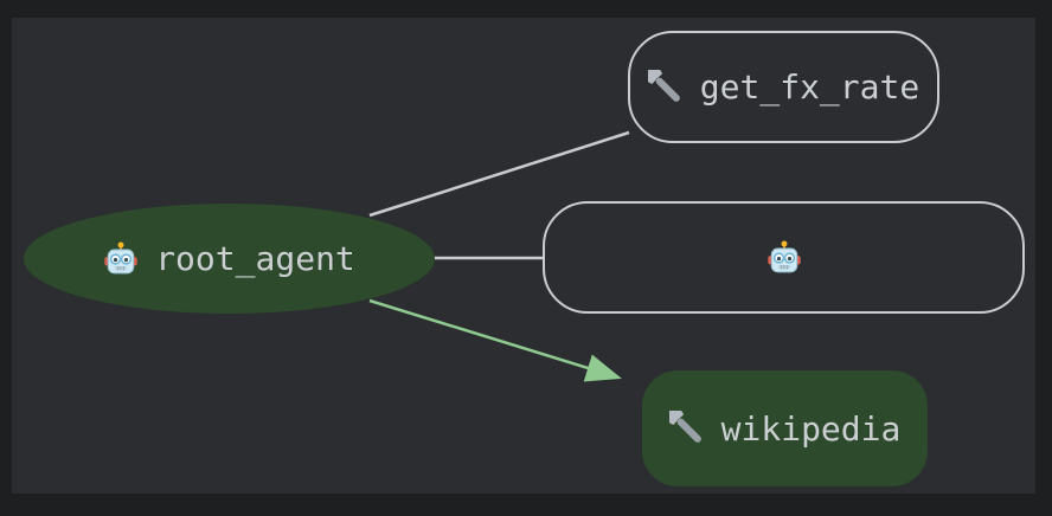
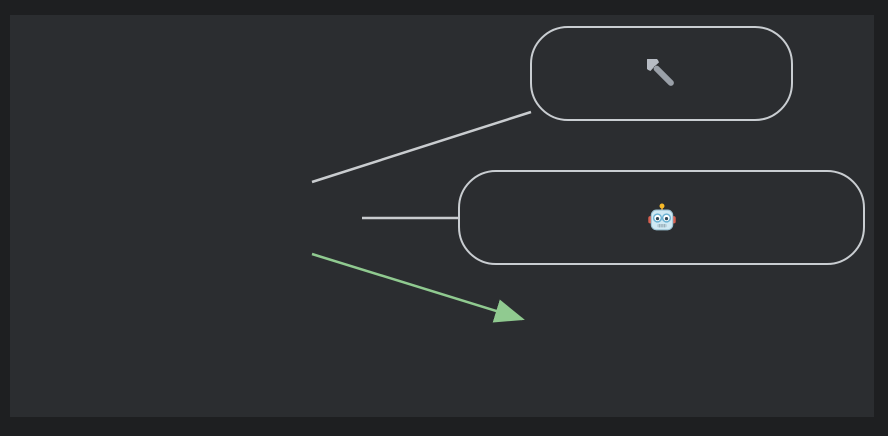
- root_agent
- get_fx_rate
- wikipedia
